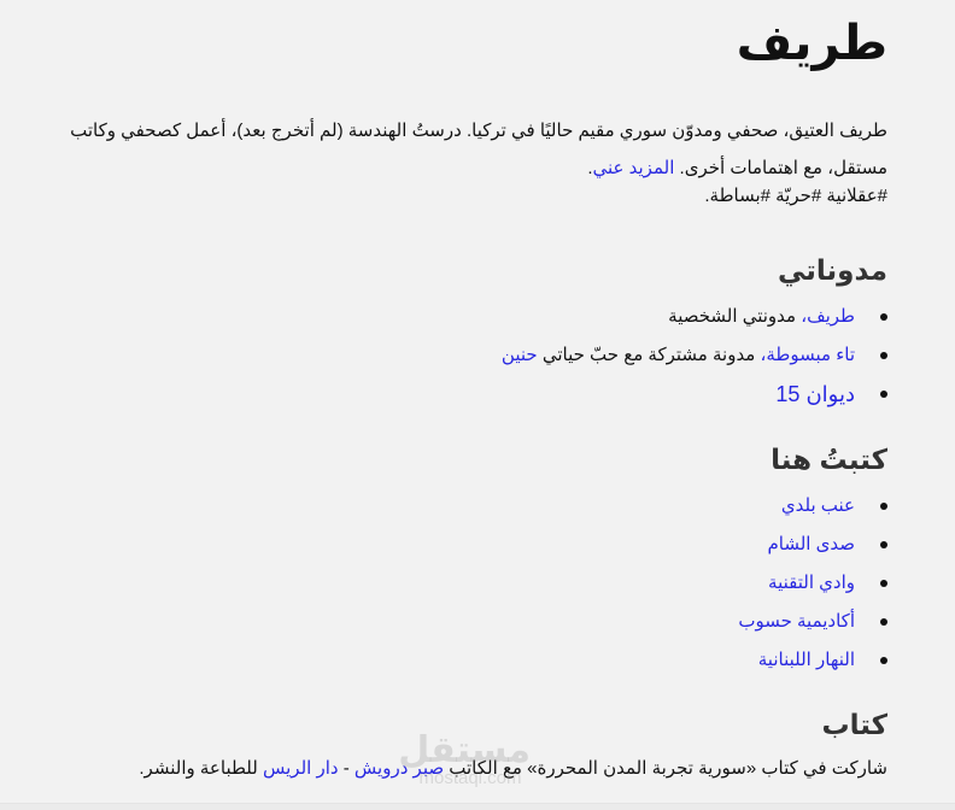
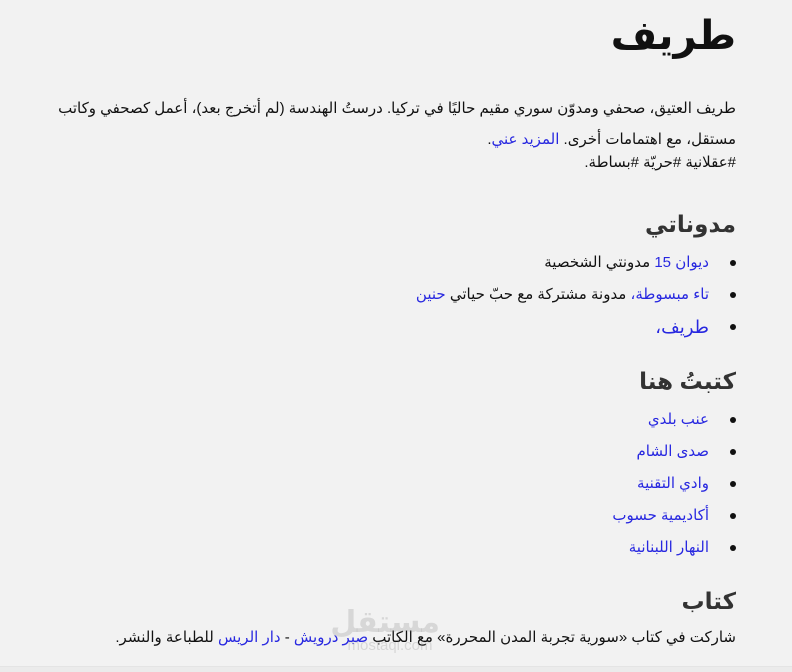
  طريف
  طريف العتيق، صحفي ومدوّن سوري مقيم حاليًا في تركيا. درستُ الهندسة (لم أتخرج بعد)، أعمل كصحفي وكاتب مستقل، مع اهتمامات أخرى. المزيد عني.
  #عقلانية #حريّة #بساطة.
  مدوناتي
- طريف، مدونتي الشخصية
+ ديوان 15 مدونتي الشخصية
  تاء مبسوطة، مدونة مشتركة مع حبّ حياتي حنين
- ديوان 15
+ طريف،
  كتبتُ هنا
  عنب بلدي
  صدى الشام
  وادي التقنية
  أكاديمية حسوب
  النهار اللبنانية
  كتاب
  شاركت في كتاب «سورية تجربة المدن المحررة» مع الكاتب صبر درويش - دار الريس للطباعة والنشر.
  مستقل
  mostaql.com
